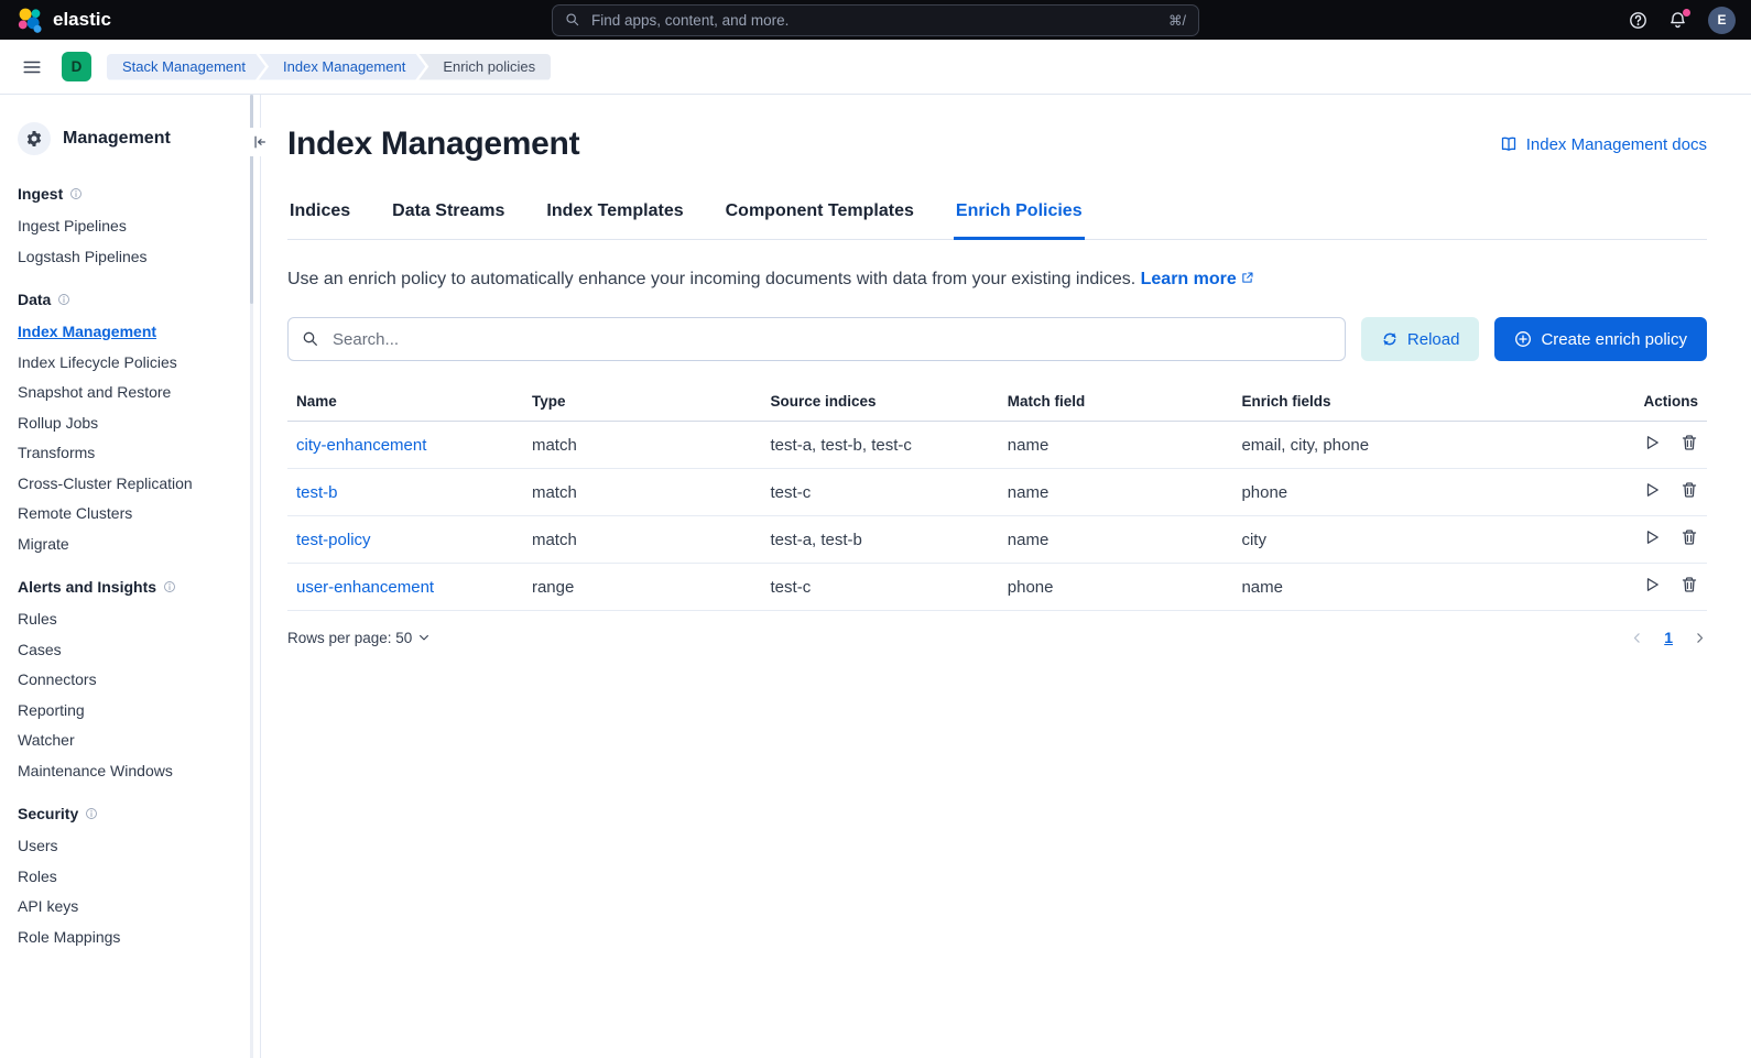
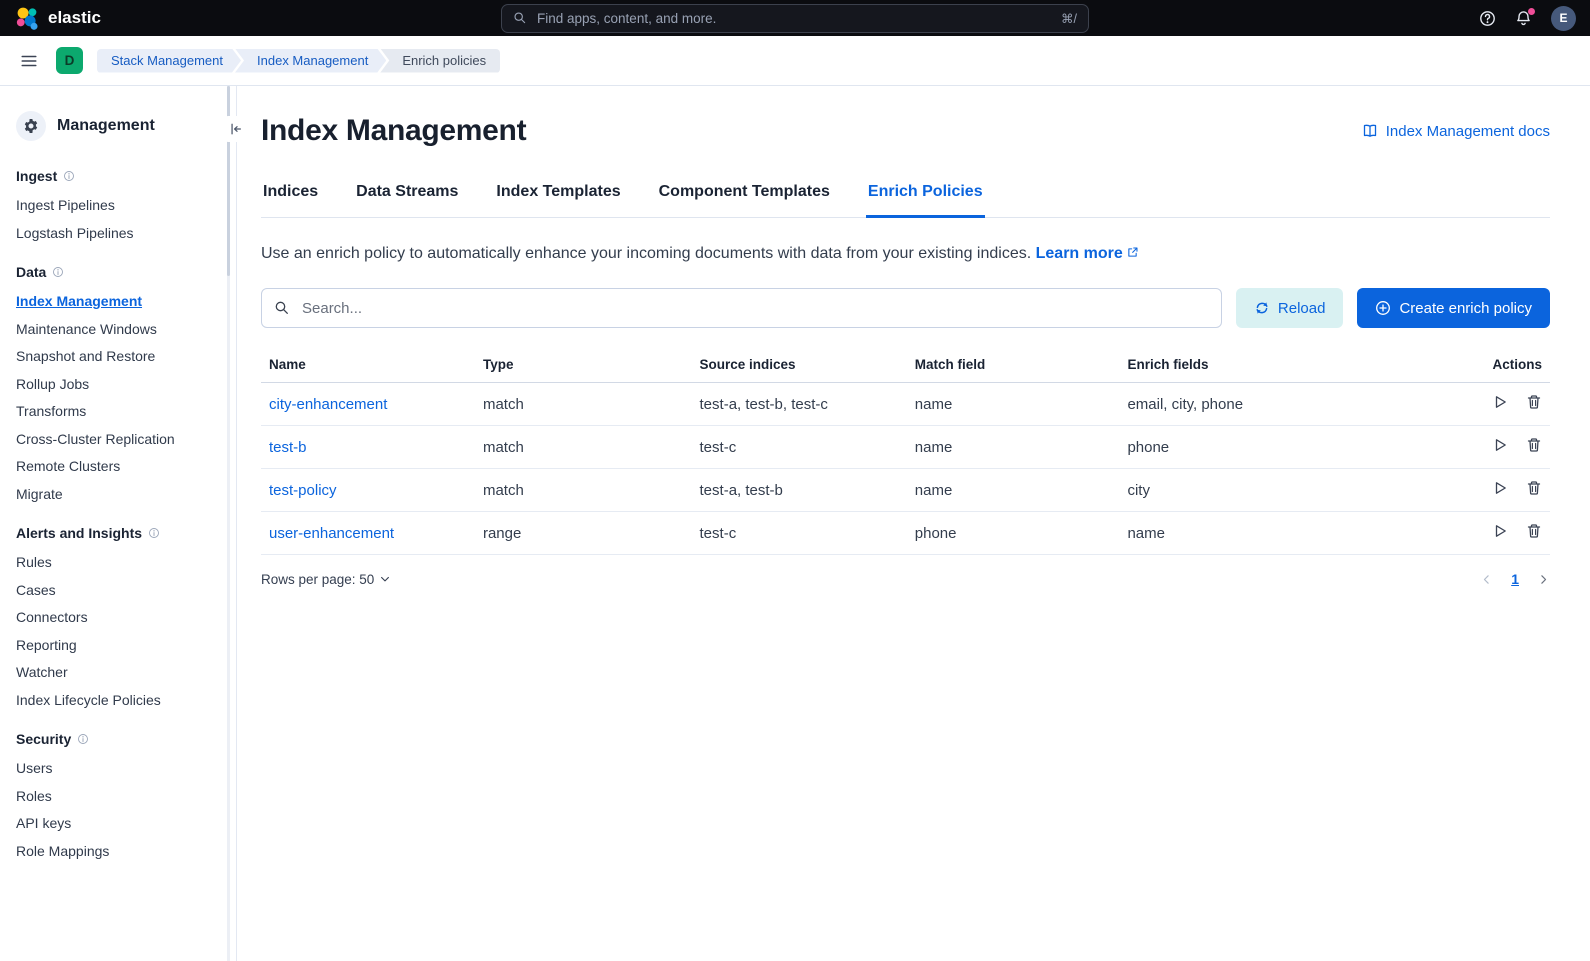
  elastic
  Find apps, content, and more.
  ⌘/
  E
  D
  Stack Management
  Index Management
  Enrich policies
  Management
  Ingest
  Ingest Pipelines
  Logstash Pipelines
  Data
  Index Management
- Index Lifecycle Policies
+ Maintenance Windows
  Snapshot and Restore
  Rollup Jobs
  Transforms
  Cross-Cluster Replication
  Remote Clusters
  Migrate
  Alerts and Insights
  Rules
  Cases
  Connectors
  Reporting
  Watcher
- Maintenance Windows
+ Index Lifecycle Policies
  Security
  Users
  Roles
  API keys
  Role Mappings
  Index Management
  Index Management docs
  Indices
  Data Streams
  Index Templates
  Component Templates
  Enrich Policies
  Use an enrich policy to automatically enhance your incoming documents with data from your existing indices. Learn more
  Search...
  Reload
  Create enrich policy
  Name	Type	Source indices	Match field	Enrich fields	Actions
  city-enhancement	match	test-a, test-b, test-c	name	email, city, phone
  test-b	match	test-c	name	phone
  test-policy	match	test-a, test-b	name	city
  user-enhancement	range	test-c	phone	name
  Rows per page: 50
  1
